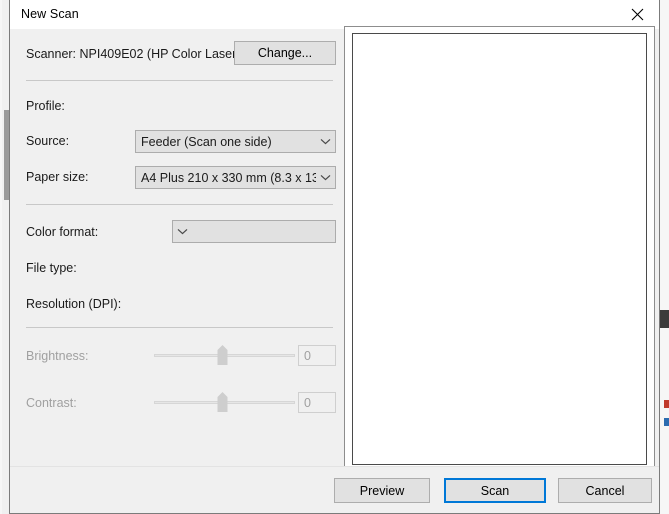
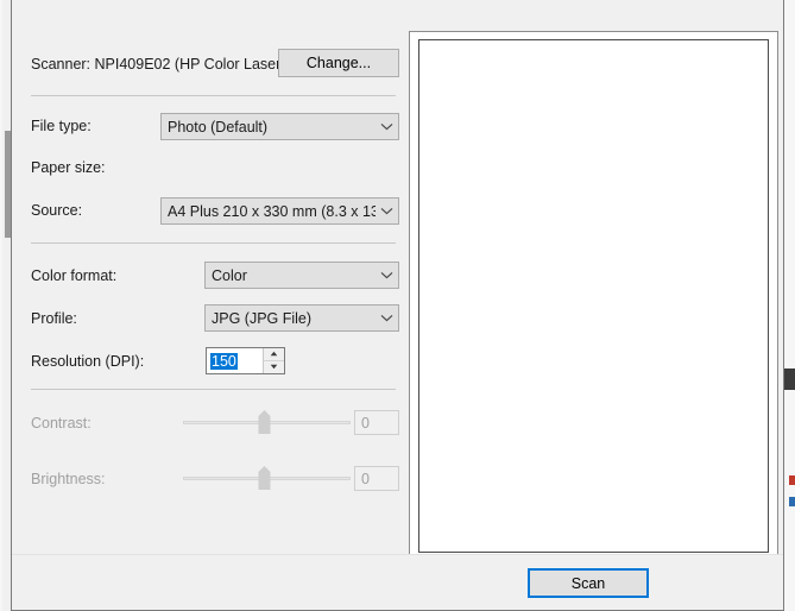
- New Scan
  Scanner: NPI409E02 (HP Color Lase
  Change...
- Profile:
+ File type:
+ Photo (Default)
- Source:
+ Paper size:
- Feeder (Scan one side)
- Paper size:
+ Source:
  A4 Plus 210 x 330 mm (8.3 x 13
  Color format:
+ Color
- File type:
+ Profile:
+ JPG (JPG File)
  Resolution (DPI):
+ 150
- Brightness:
+ Contrast:
  0
- Contrast:
+ Brightness:
  0
- Preview
  Scan
- Cancel
